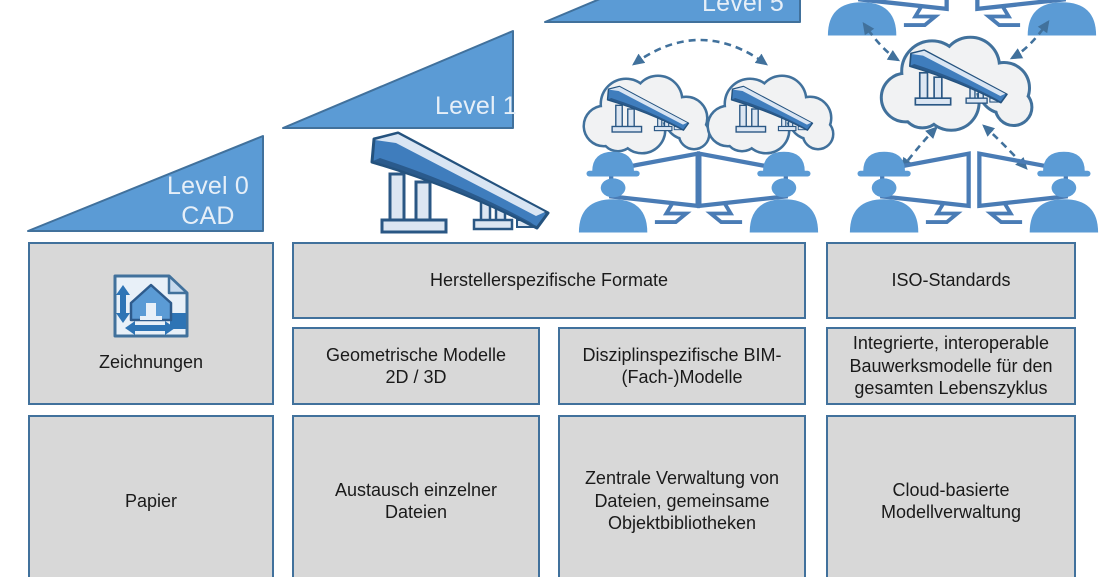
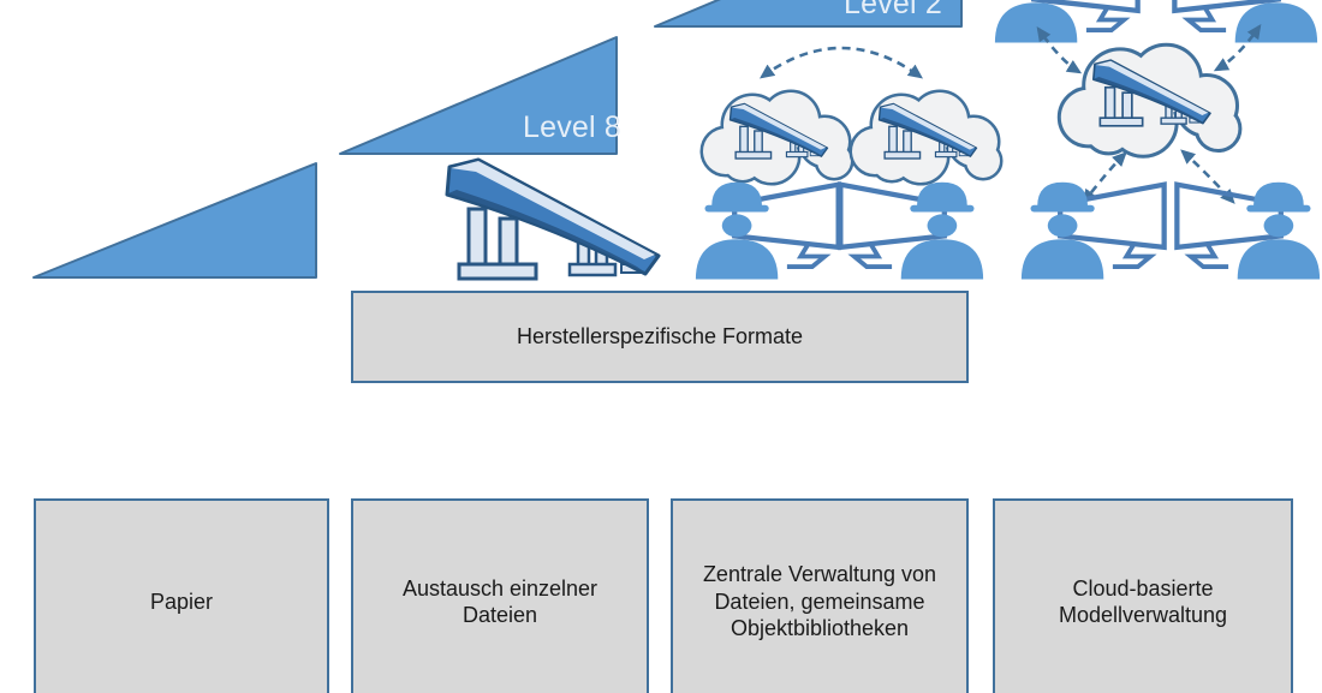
- Level 0
- CAD
- Level 1
+ Level 8
- Level 5
+ Level 2
- Zeichnungen
  Herstellerspezifische Formate
- Geometrische Modelle
- 2D / 3D
- Disziplinspezifische BIM-
- (Fach-)Modelle
- ISO-Standards
- Integrierte, interoperable
- Bauwerksmodelle für den
- gesamten Lebenszyklus
  Papier
  Austausch einzelner
  Dateien
  Zentrale Verwaltung von
  Dateien, gemeinsame
  Objektbibliotheken
  Cloud-basierte
  Modellverwaltung
